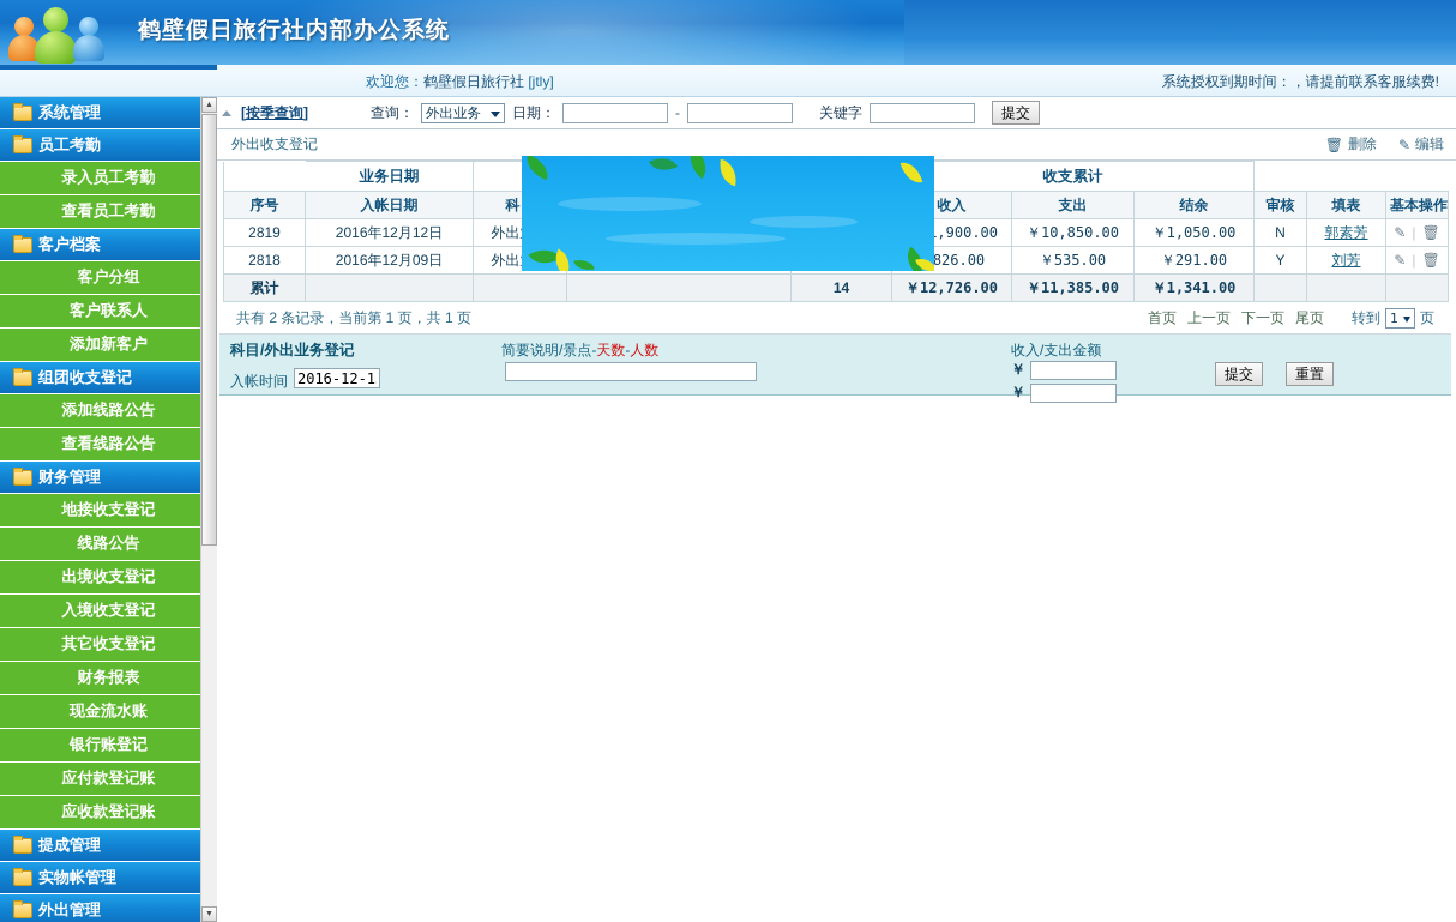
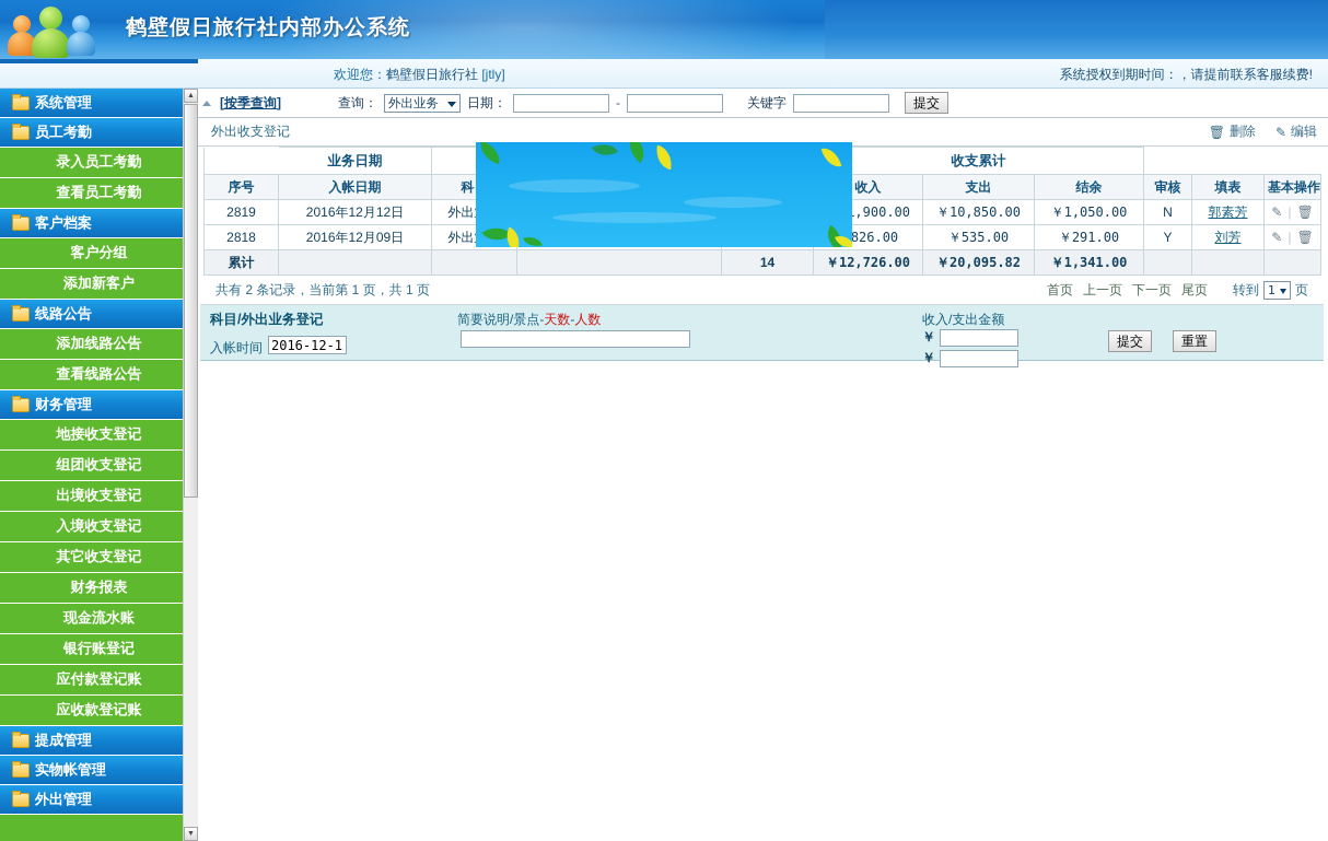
  鹤壁假日旅行社内部办公系统
  欢迎您：鹤壁假日旅行社 [jtly]
  系统授权到期时间：，请提前联系客服续费!
  系统管理
  员工考勤
  录入员工考勤
  查看员工考勤
  客户档案
  客户分组
- 客户联系人
  添加新客户
- 组团收支登记
+ 线路公告
  添加线路公告
  查看线路公告
  财务管理
  地接收支登记
- 线路公告
+ 组团收支登记
  出境收支登记
  入境收支登记
  其它收支登记
  财务报表
  现金流水账
  银行账登记
  应付款登记账
  应收款登记账
  提成管理
  实物帐管理
  外出管理
  [按季查询]
  查询：
  外出业务
  日期：
  -
  关键字
  提交
  外出收支登记
  🗑
  删除
  ✎
  编辑
  序号	入帐日期	科			收入	支出	结余	审核	填表	基本操作
  2819	2016年12月12日	外出			,900.00	￥10,850.00	￥1,050.00	N	郭素芳	✎ | 🗑
  2818	2016年12月09日	外出			826.00	￥535.00	￥291.00	Y	刘芳	✎ | 🗑
- 累计				14	￥12,726.00	￥11,385.00	￥1,341.00
+ 累计				14	￥12,726.00	￥20,095.82	￥1,341.00
  共有 2 条记录，当前第 1 页，共 1 页
  首页
  上一页
  下一页
  尾页
  转到
  1
  页
  科目/外出业务登记
  入帐时间
  2016-12-1
  简要说明/景点-天数-人数
  收入/支出金额
  ￥
  ￥
  提交
  重置
